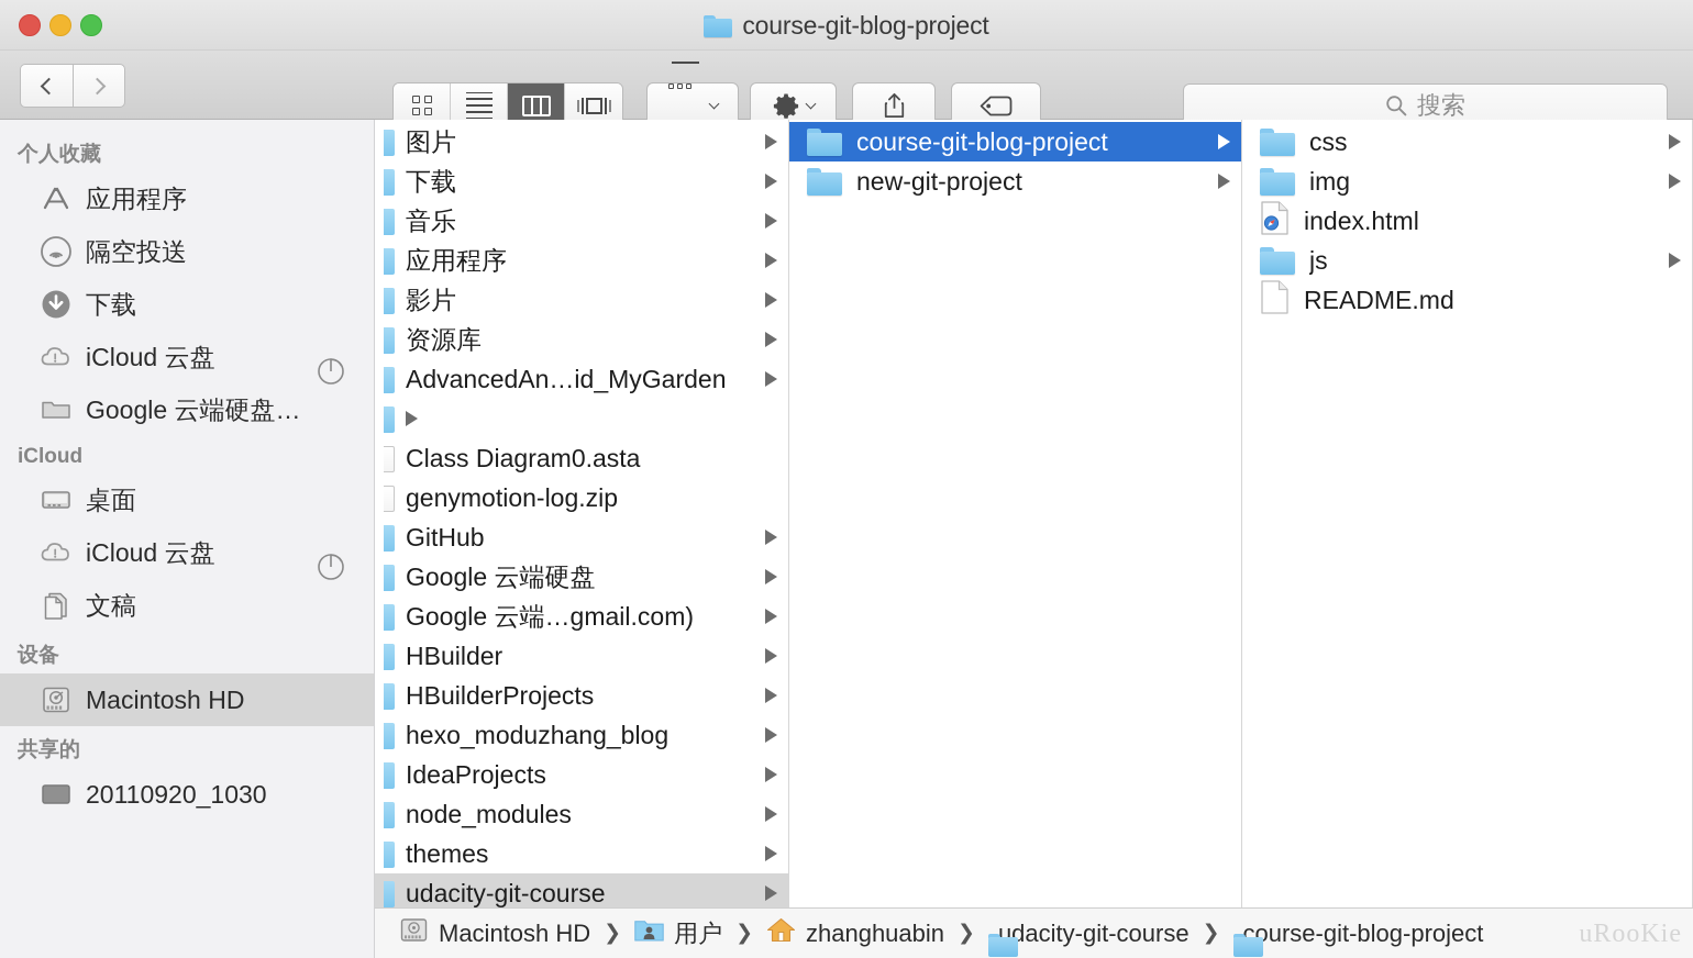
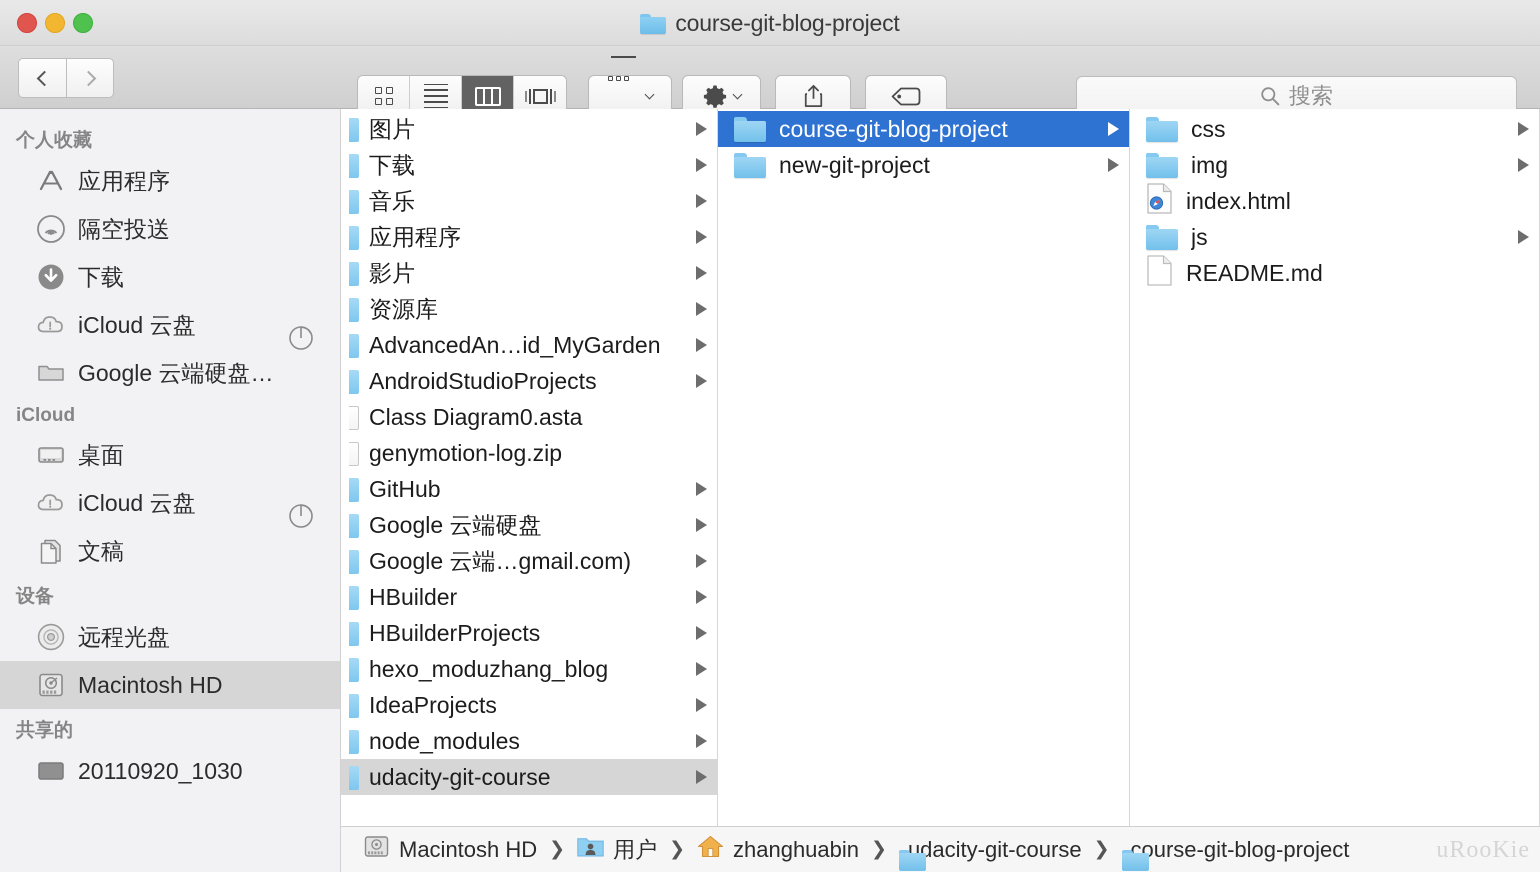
  course-git-blog-project
  搜索
  个人收藏
  应用程序
  隔空投送
  下载
  iCloud 云盘
  Google 云端硬盘…
  iCloud
  桌面
  iCloud 云盘
  文稿
  设备
+ 远程光盘
  Macintosh HD
  共享的
  20110920_1030
  图片
  下载
  音乐
  应用程序
  影片
  资源库
  AdvancedAn…id_MyGarden
+ AndroidStudioProjects
  Class Diagram0.asta
  genymotion-log.zip
  GitHub
  Google 云端硬盘
  Google 云端…gmail.com)
  HBuilder
  HBuilderProjects
  hexo_moduzhang_blog
  IdeaProjects
  node_modules
- themes
  udacity-git-course
  course-git-blog-project
  new-git-project
  css
  img
  index.html
  js
  README.md
  Macintosh HD
  ❯
  用户
  ❯
  zhanghuabin
  ❯
  udacity-git-course
  ❯
  course-git-blog-project
  uRooKie
